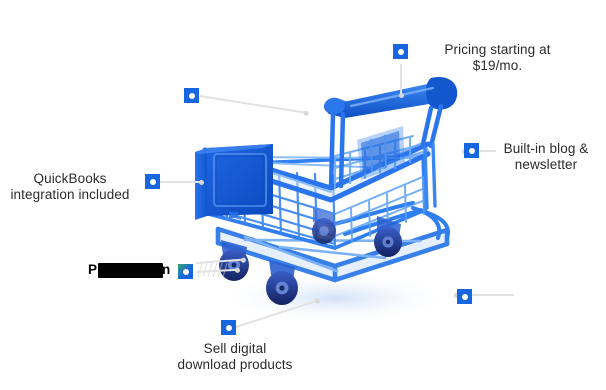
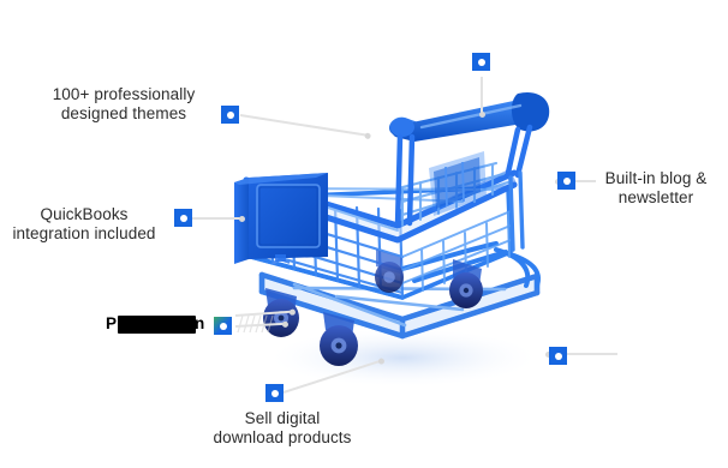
+ 100+ professionally
+ designed themes
  QuickBooks
  integration included
  P
  n
  Sell digital
  download products
- Pricing starting at
- $19/mo.
  Built-in blog &
  newsletter
